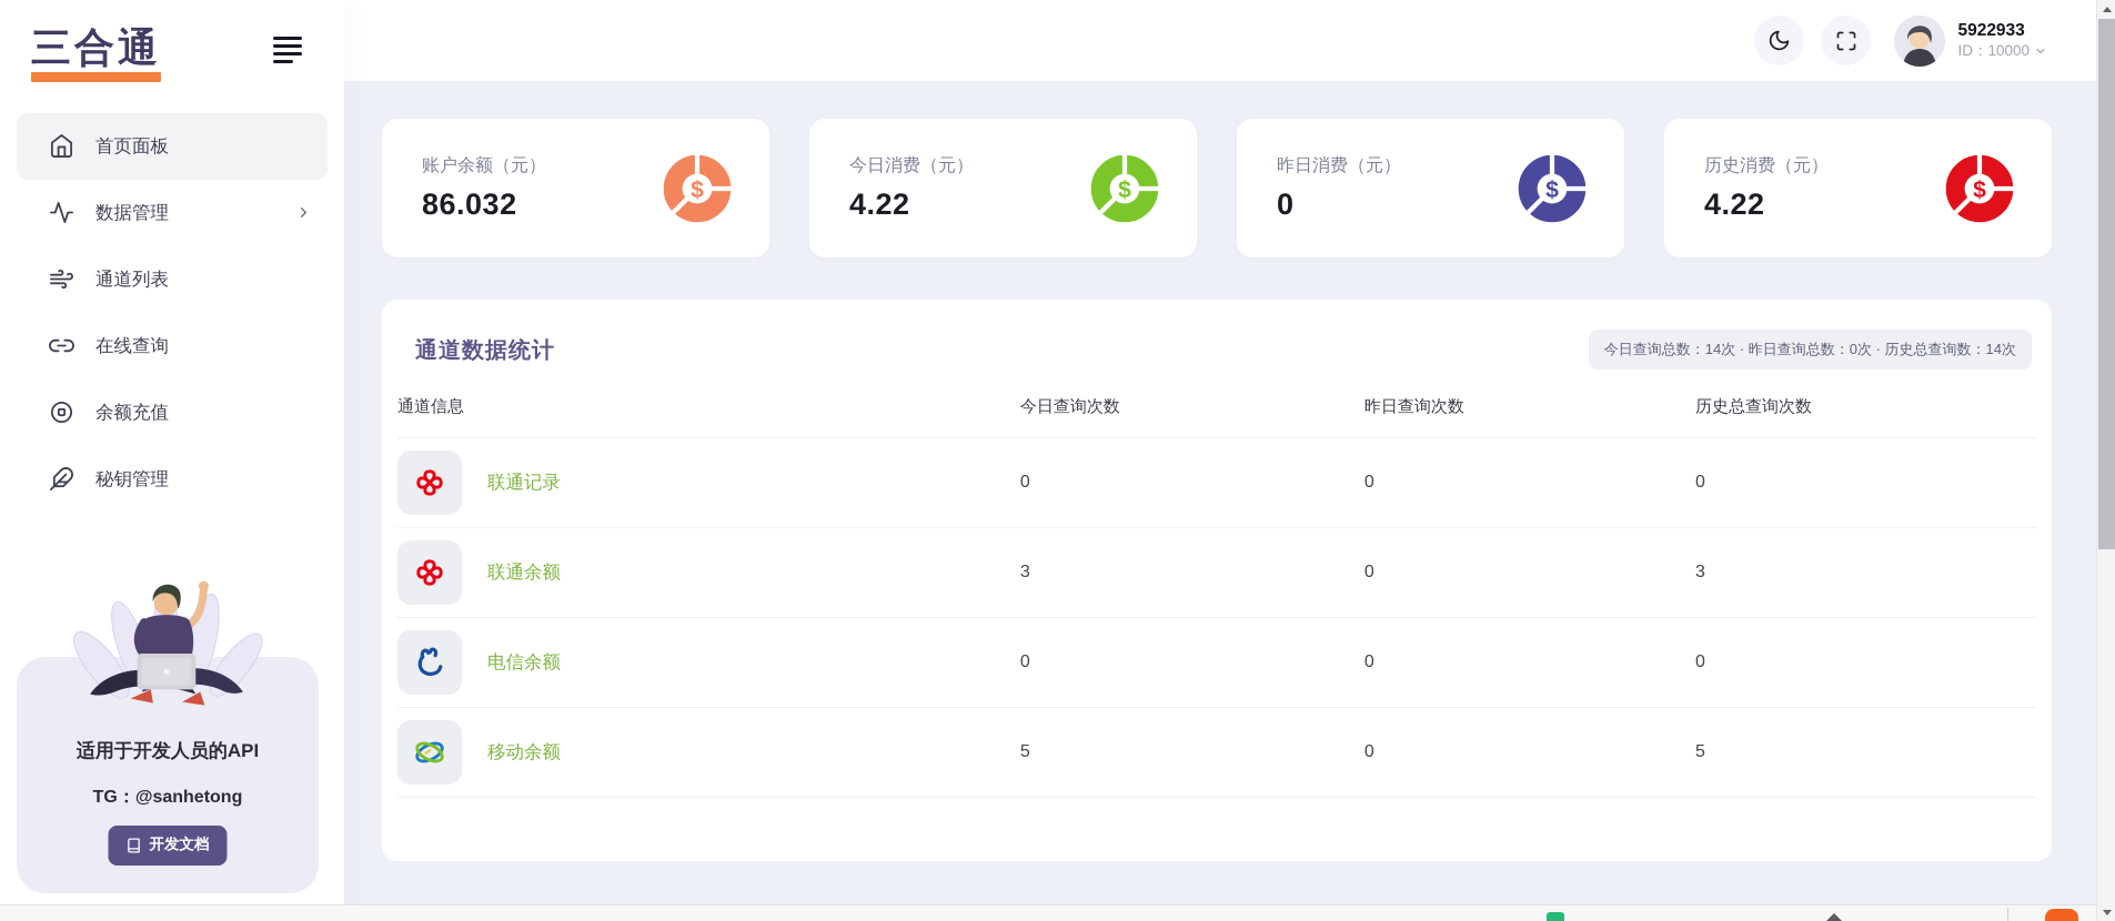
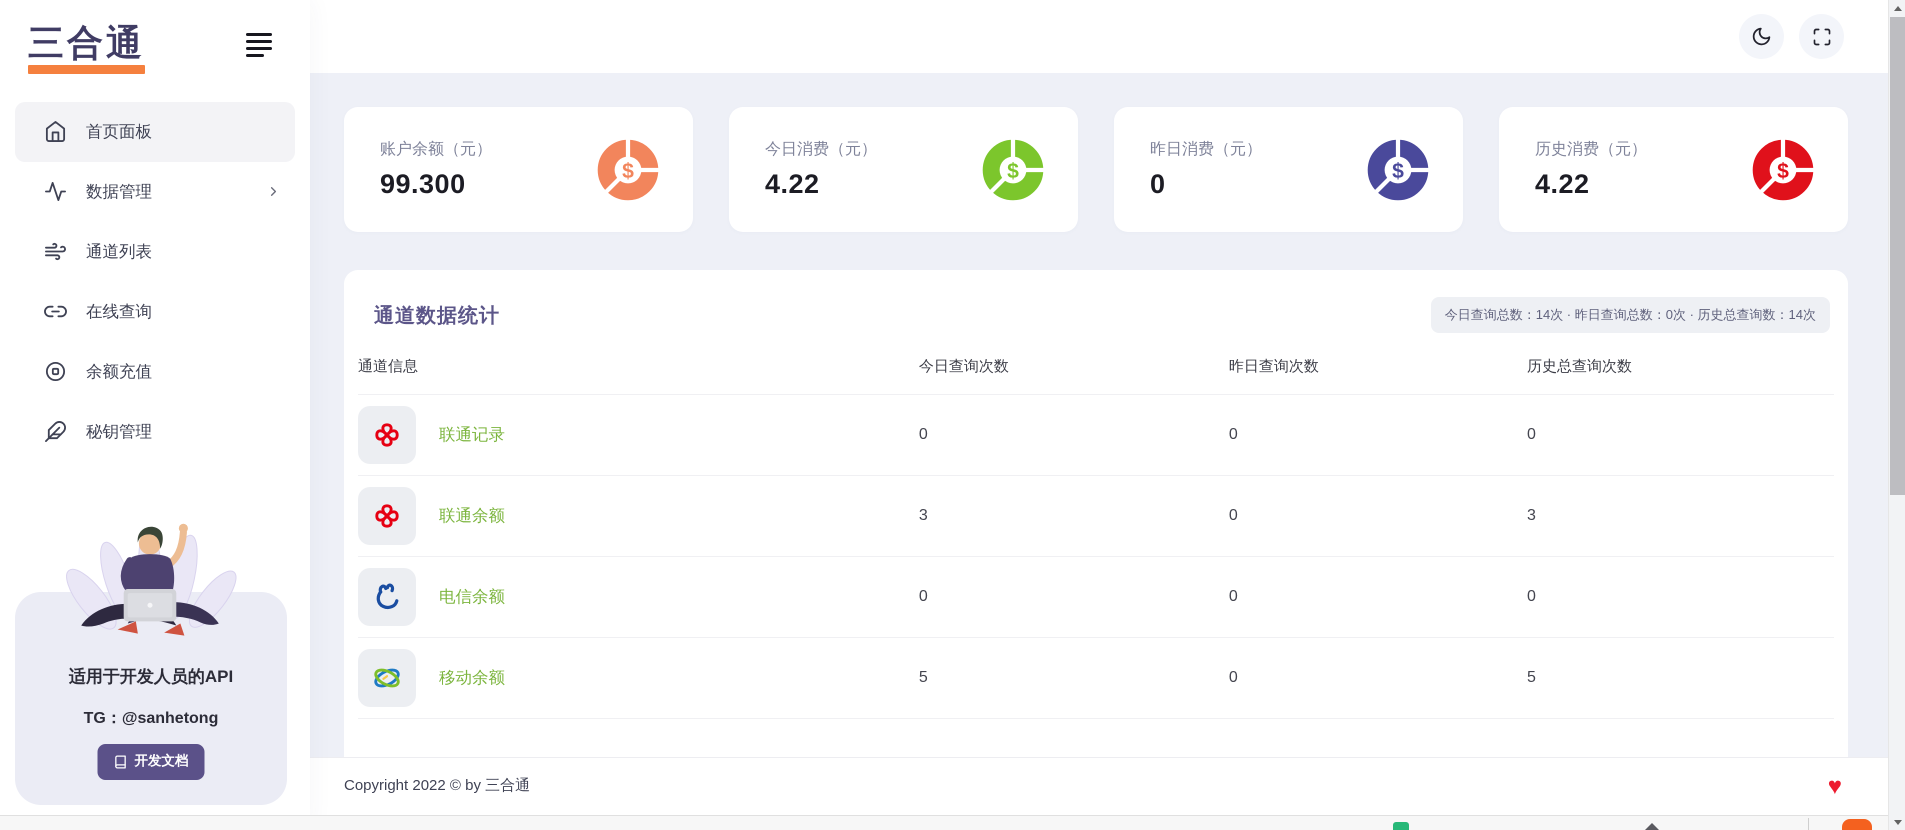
  三合通
  首页面板
  数据管理
  通道列表
  在线查询
  余额充值
  秘钥管理
  适用于开发人员的API
  TG：@sanhetong
  开发文档
- 5922933
- ID：10000
  账户余额（元）
- 86.032
+ 99.300
  $
  今日消费（元）
  4.22
  $
  昨日消费（元）
  0
  $
  历史消费（元）
  4.22
  $
  通道数据统计
  今日查询总数：14次 · 昨日查询总数：0次 · 历史总查询数：14次
  通道信息
  今日查询次数
  昨日查询次数
  历史总查询次数
  联通记录
  0
  0
  0
  联通余额
  3
  0
  3
  电信余额
  0
  0
  0
  移动余额
  5
  0
  5
+ Copyright 2022 © by 三合通
+ ♥
